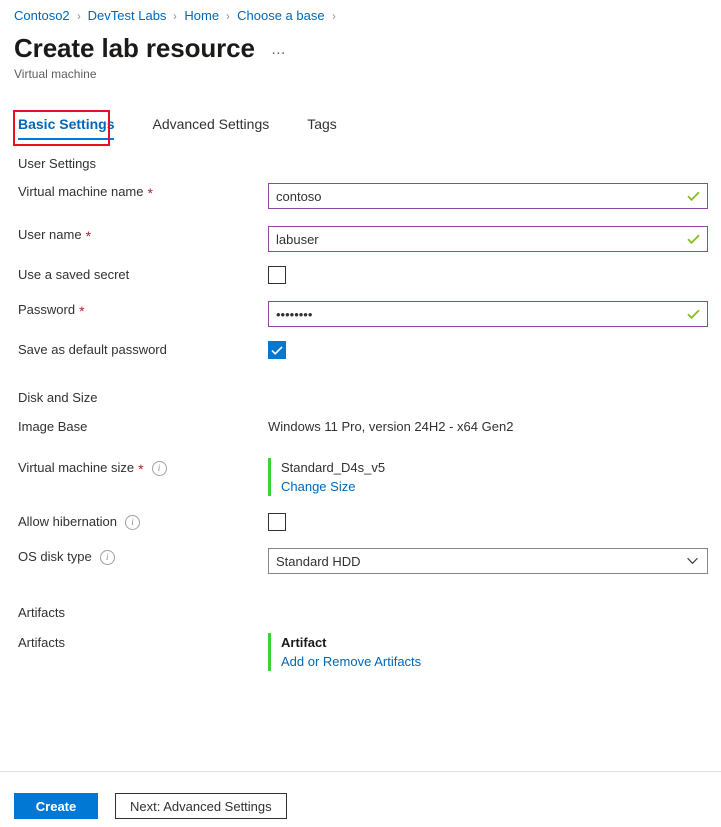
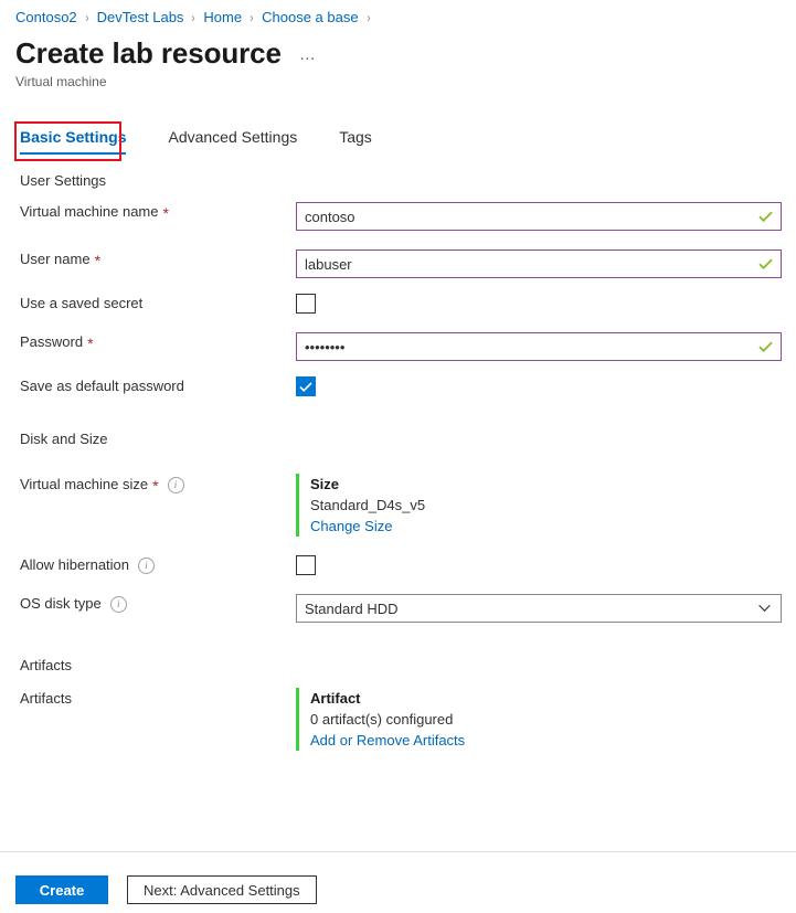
  Contoso2
  ›
  DevTest Labs
  ›
  Home
  ›
  Choose a base
  ›
  Create lab resource
  …
  Virtual machine
  Basic Settings
  Advanced Settings
  Tags
  User Settings
  Virtual machine name
  *
  contoso
  User name
  *
  labuser
  Use a saved secret
  Password
  *
  ••••••••
  Save as default password
  Disk and Size
- Image Base
- Windows 11 Pro, version 24H2 - x64 Gen2
  Virtual machine size
  *
  i
+ Size
  Standard_D4s_v5
  Change Size
  Allow hibernation
  i
  OS disk type
  i
  Standard HDD
  Artifacts
  Artifacts
  Artifact
+ 0 artifact(s) configured
  Add or Remove Artifacts
  Create
  Next: Advanced Settings
